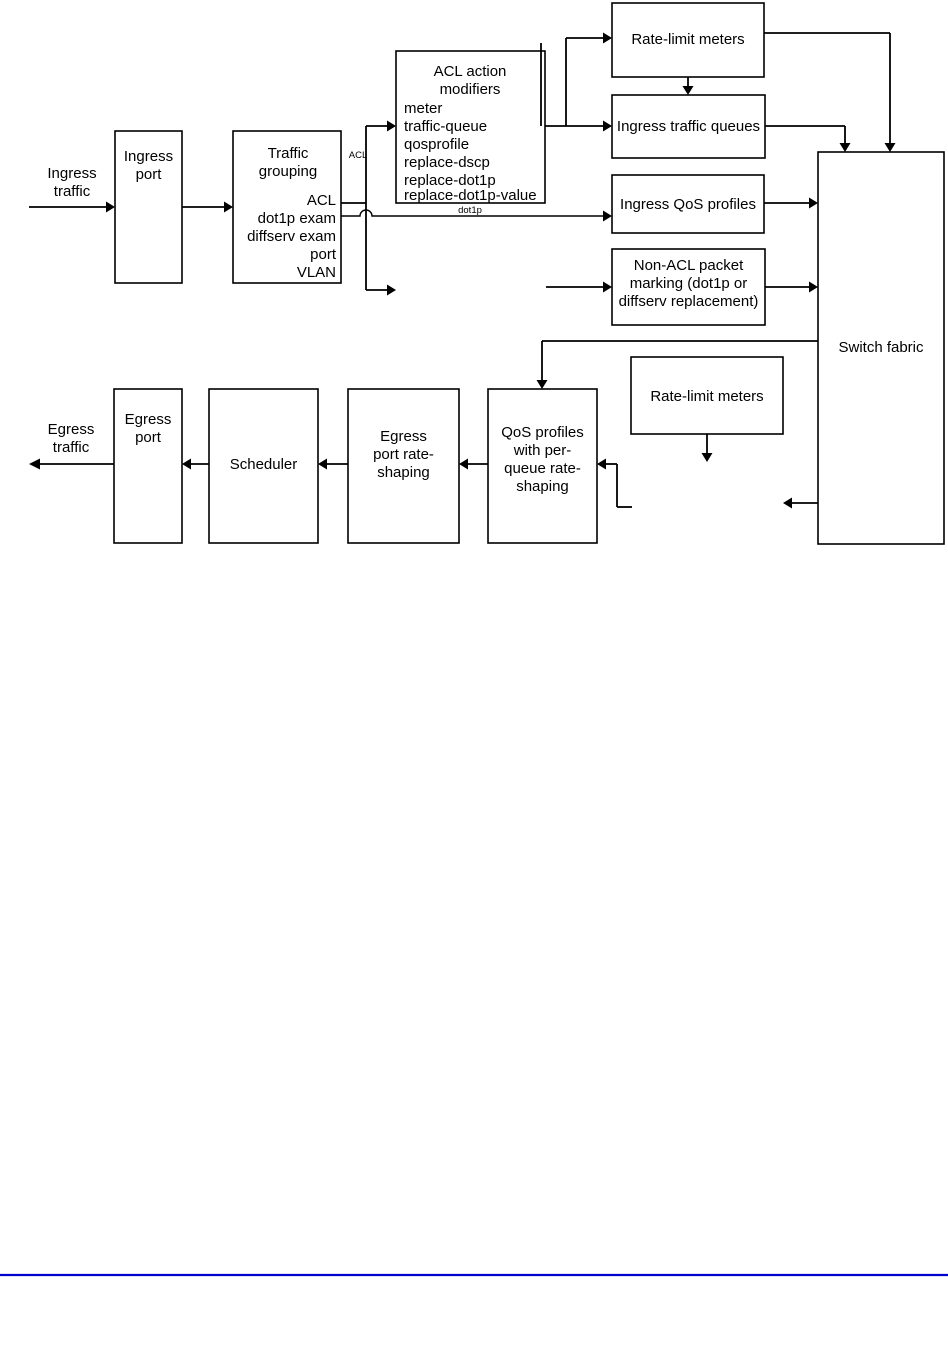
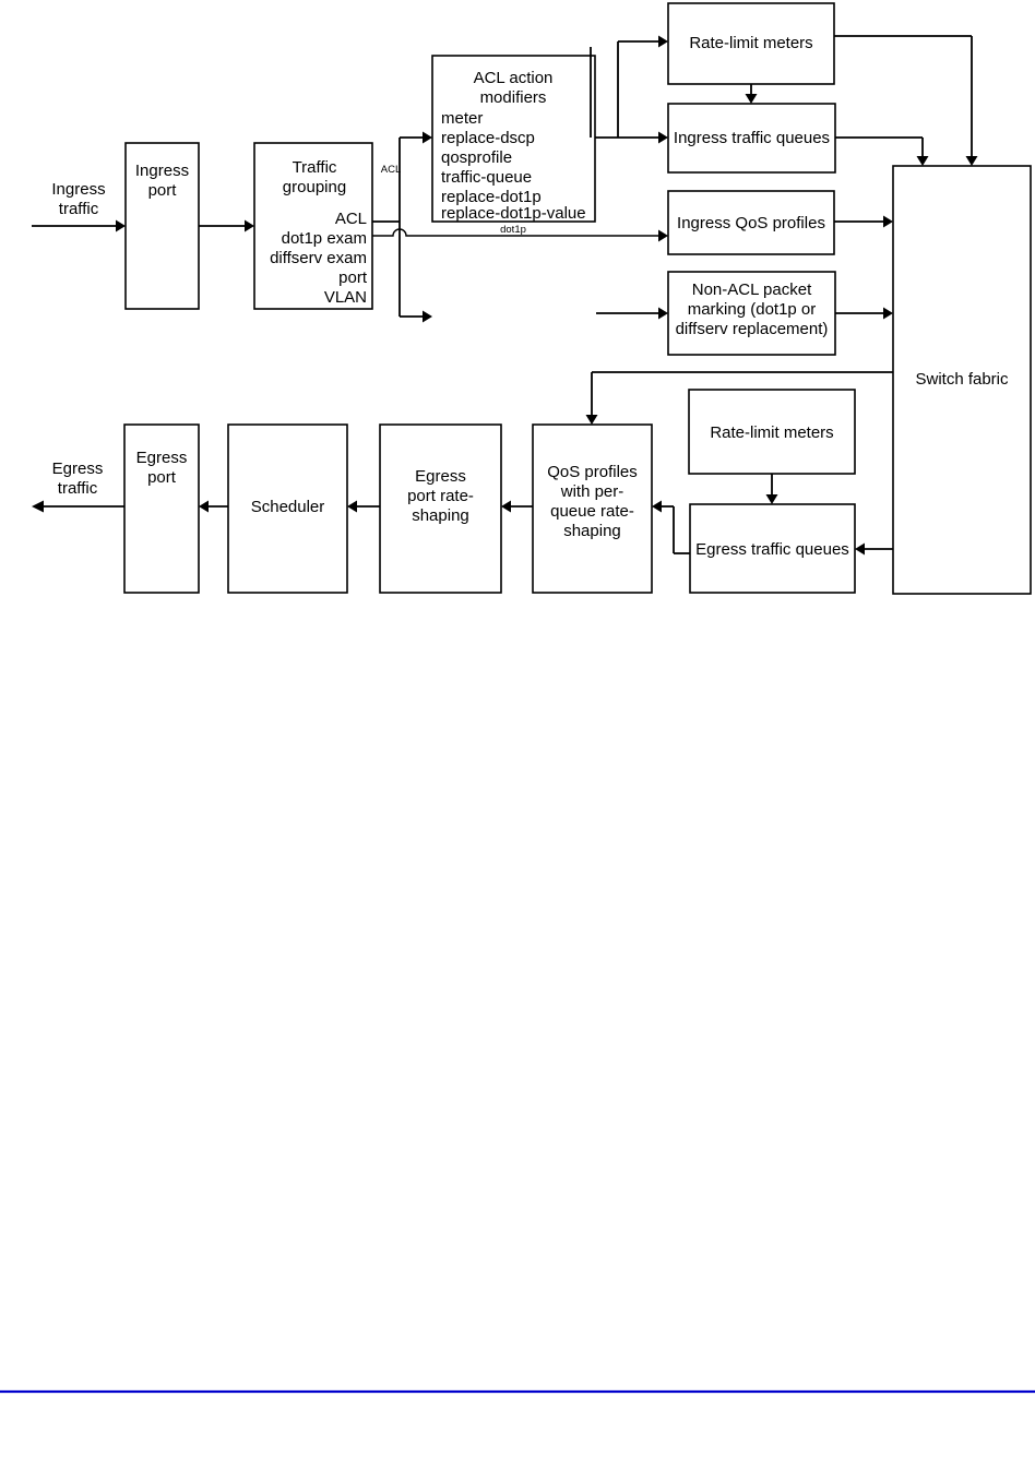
  Ingress
  traffic
  Ingress
  port
  Traffic
  grouping
  ACL
  dot1p exam
  diffserv exam
  port
  VLAN
  ACL
  dot1p
  ACL action
  modifiers
  meter
- traffic-queue
+ replace-dscp
  qosprofile
- replace-dscp
+ traffic-queue
  replace-dot1p
  replace-dot1p-value
  Rate-limit meters
  Ingress traffic queues
  Ingress QoS profiles
  Non-ACL packet
  marking (dot1p or
  diffserv replacement)
  Switch fabric
  Rate-limit meters
+ Egress traffic queues
  QoS profiles
  with per-
  queue rate-
  shaping
  Egress
  port rate-
  shaping
  Scheduler
  Egress
  port
  Egress
  traffic
